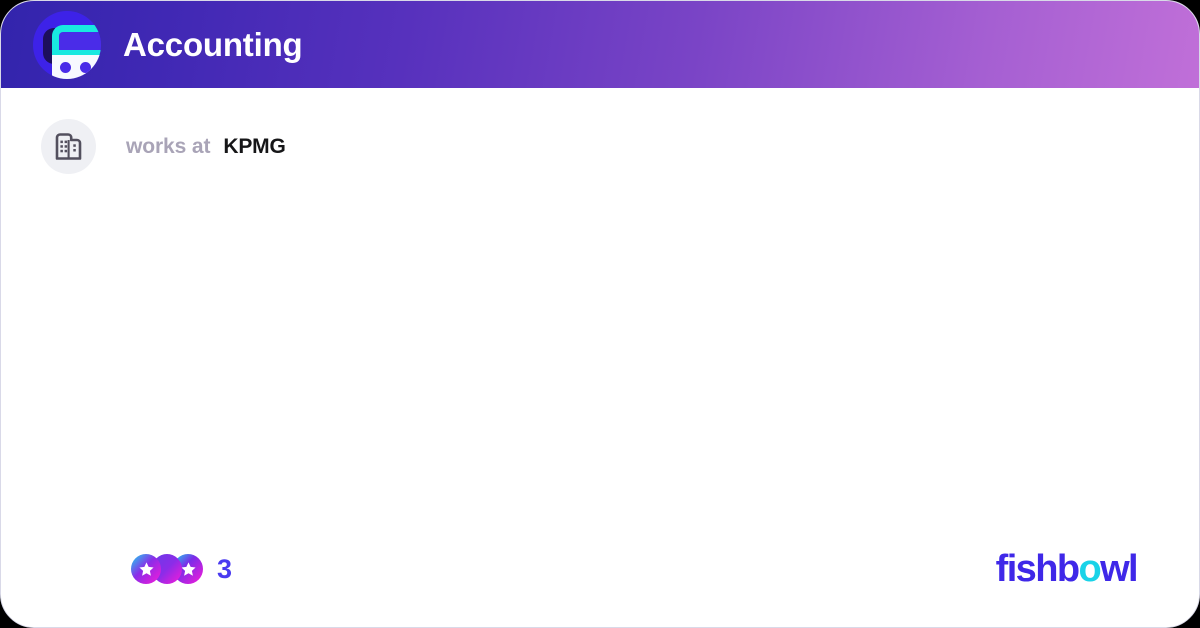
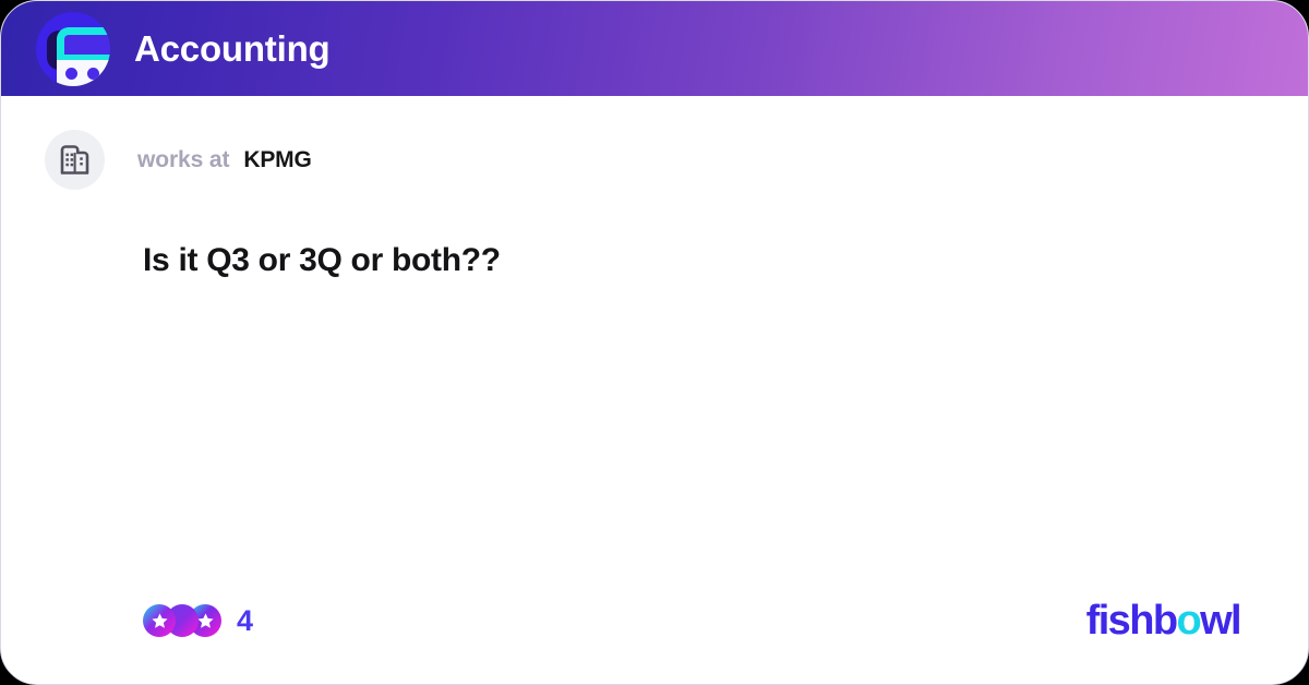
  Accounting
  works at
  KPMG
+ Is it Q3 or 3Q or both??
- 3
+ 4
  fishbowl
